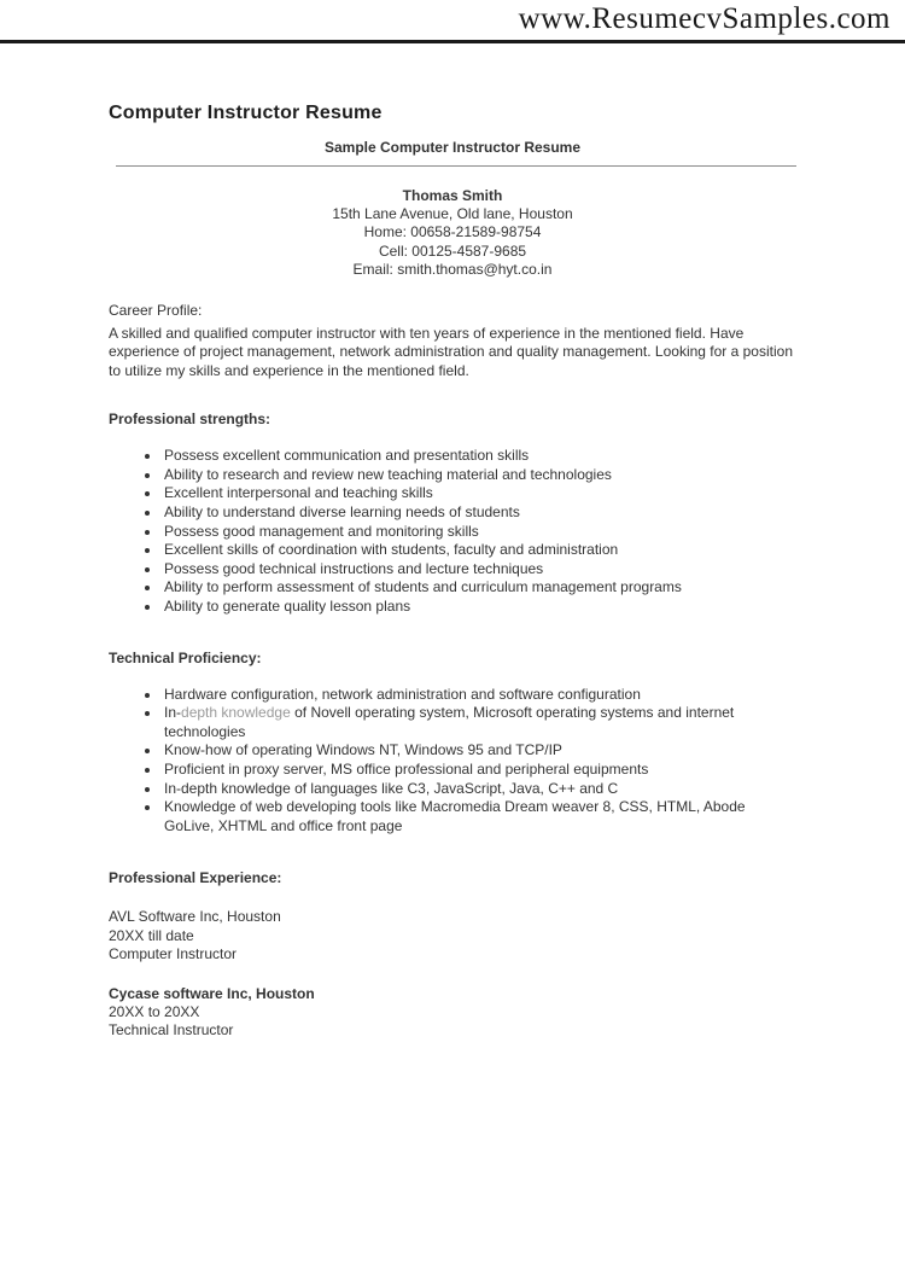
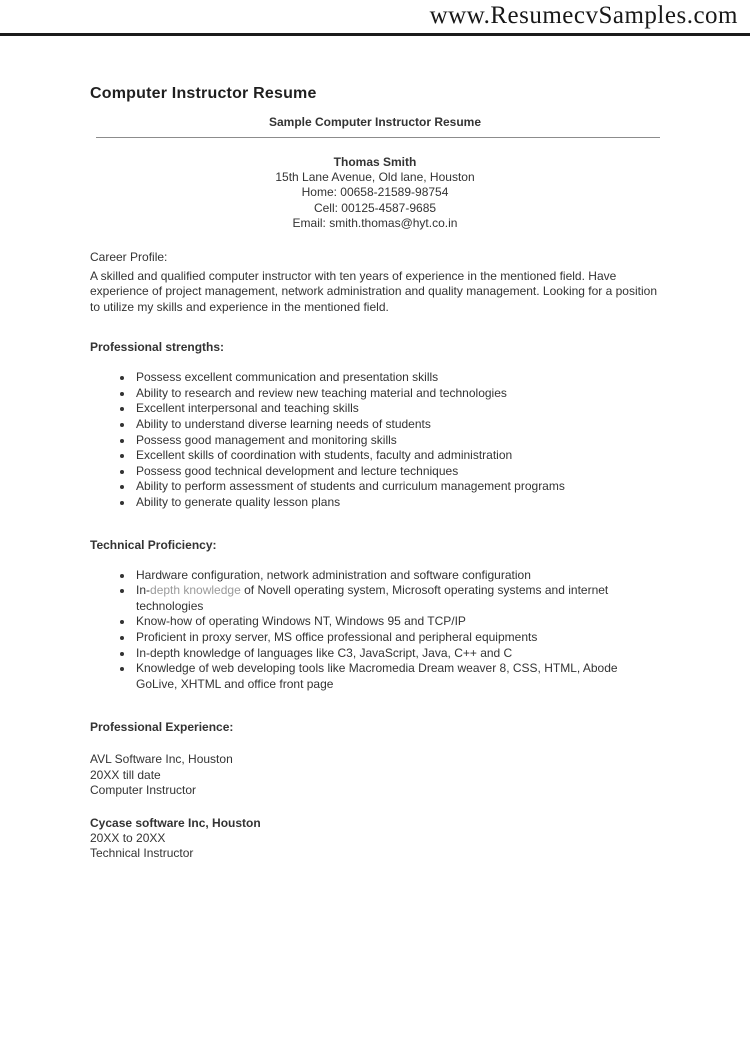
  www.ResumecvSamples.com
  Computer Instructor Resume
  Sample Computer Instructor Resume
  Thomas Smith
  15th Lane Avenue, Old lane, Houston
  Home: 00658-21589-98754
  Cell: 00125-4587-9685
  Email: smith.thomas@hyt.co.in
  Career Profile:
  A skilled and qualified computer instructor with ten years of experience in the mentioned field. Have experience of project management, network administration and quality management. Looking for a position to utilize my skills and experience in the mentioned field.
  Professional strengths:
  Possess excellent communication and presentation skills
  Ability to research and review new teaching material and technologies
  Excellent interpersonal and teaching skills
  Ability to understand diverse learning needs of students
  Possess good management and monitoring skills
  Excellent skills of coordination with students, faculty and administration
- Possess good technical instructions and lecture techniques
+ Possess good technical development and lecture techniques
  Ability to perform assessment of students and curriculum management programs
  Ability to generate quality lesson plans
  Technical Proficiency:
  Hardware configuration, network administration and software configuration
  In-depth knowledge of Novell operating system, Microsoft operating systems and internet technologies
  Know-how of operating Windows NT, Windows 95 and TCP/IP
  Proficient in proxy server, MS office professional and peripheral equipments
  In-depth knowledge of languages like C3, JavaScript, Java, C++ and C
  Knowledge of web developing tools like Macromedia Dream weaver 8, CSS, HTML, Abode GoLive, XHTML and office front page
  Professional Experience:
  AVL Software Inc, Houston
  20XX till date
  Computer Instructor
  Cycase software Inc, Houston
  20XX to 20XX
  Technical Instructor
